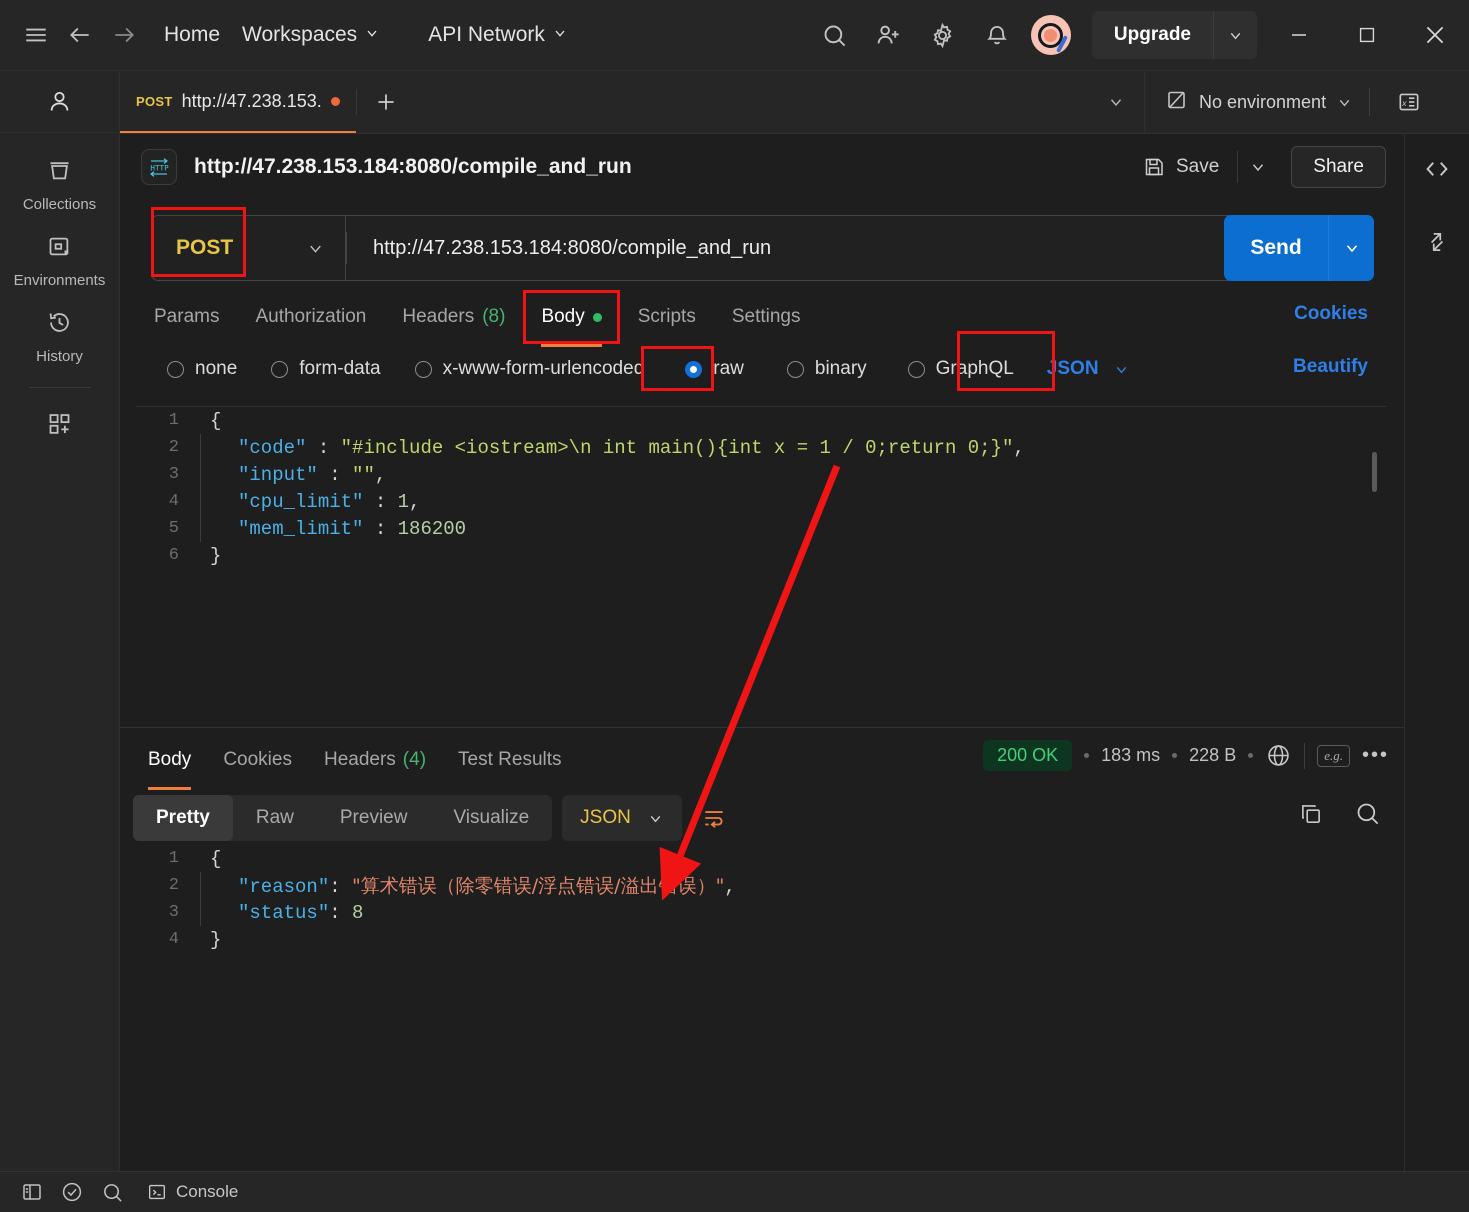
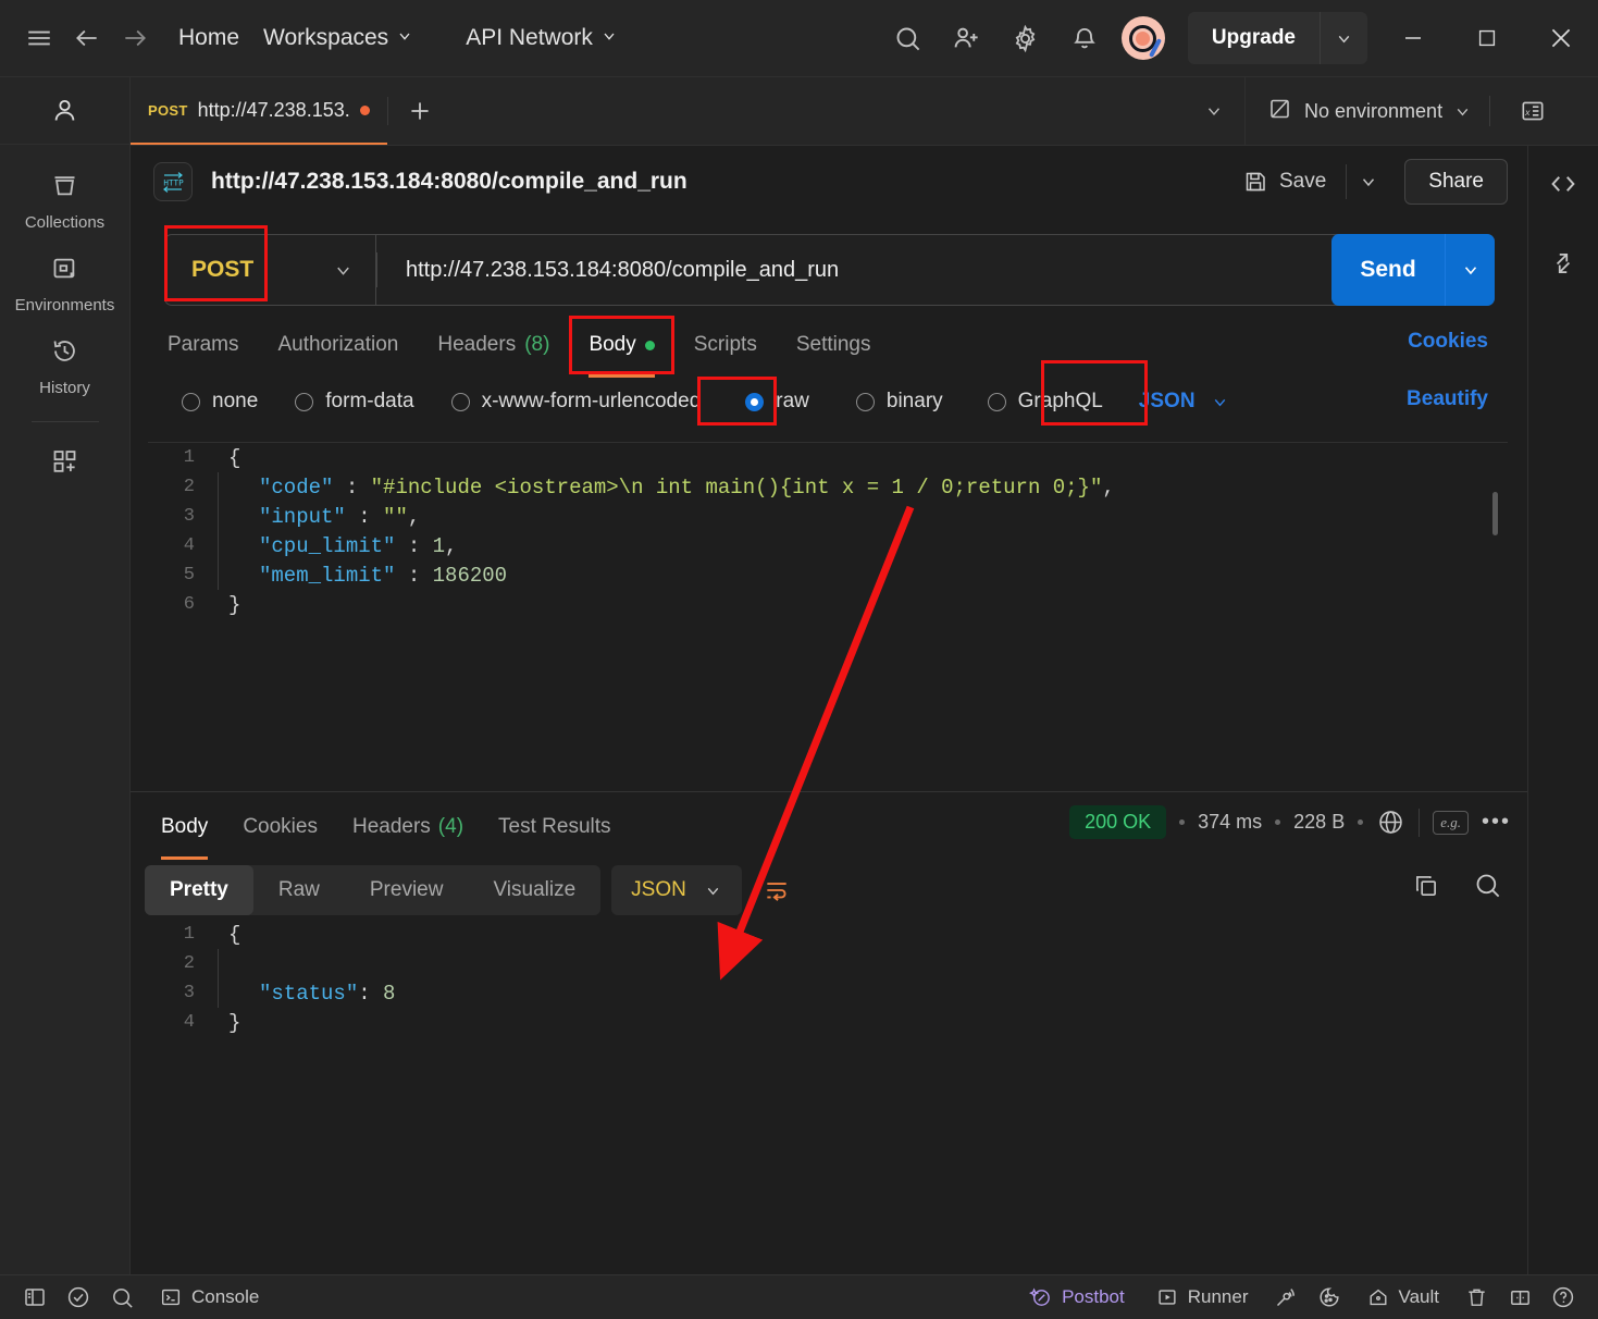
  Home
  Workspaces
  API Network
  Upgrade
  Collections
  Environments
  History
  POST
  http://47.238.153.
  No environment
  x
  HTTP
  http://47.238.153.184:8080/compile_and_run
  Save
  Share
  POST
  http://47.238.153.184:8080/compile_and_run
  Send
  Params
  Authorization
  Headers
  (8)
  Body
  Scripts
  Settings
  Cookies
  none
  form-data
  x-www-form-urlencoded
  raw
  binary
  GraphQL
  JSON
  Beautify
  1
  {
  2
  "code" : "#include <iostream>\n int main(){int x = 1 / 0;return 0;}",
  3
  "input" : "",
  4
  "cpu_limit" : 1,
  5
  "mem_limit" : 186200
  6
  }
  Body
  Cookies
  Headers
  (4)
  Test Results
  200 OK
- 183 ms
+ 374 ms
  228 B
  e.g.
  •••
  Pretty
  Raw
  Preview
  Visualize
  JSON
  1
  {
  2
- "reason": "算术错误（除零错误/浮点错误/溢出错误）",
  3
  "status": 8
  4
  }
  Console
+ Postbot
+ Runner
+ Vault
